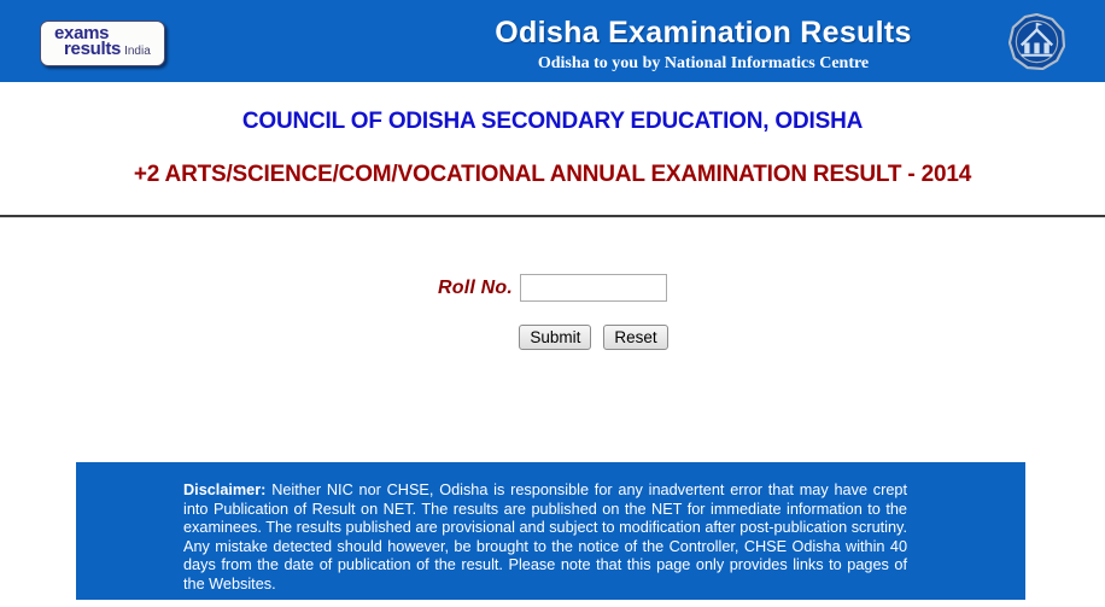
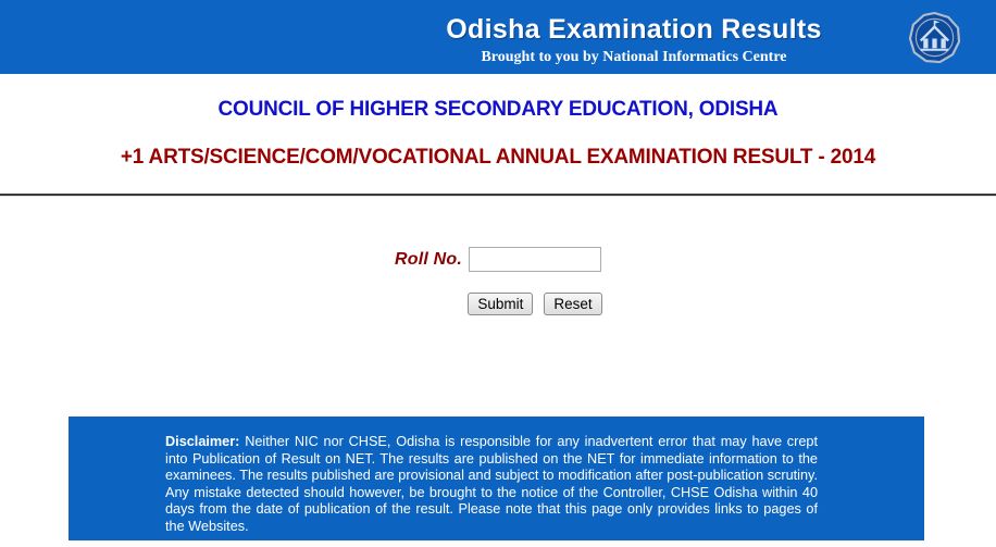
- exams
- results India
  Odisha Examination Results
- Odisha to you by National Informatics Centre
+ Brought to you by National Informatics Centre
- COUNCIL OF ODISHA SECONDARY EDUCATION, ODISHA
+ COUNCIL OF HIGHER SECONDARY EDUCATION, ODISHA
- +2 ARTS/SCIENCE/COM/VOCATIONAL ANNUAL EXAMINATION RESULT - 2014
+ +1 ARTS/SCIENCE/COM/VOCATIONAL ANNUAL EXAMINATION RESULT - 2014
  Roll No.
  Submit
  Reset
  Disclaimer: Neither NIC nor CHSE, Odisha is responsible for any inadvertent error that may have crept into Publication of Result on NET. The results are published on the NET for immediate information to the examinees. The results published are provisional and subject to modification after post-publication scrutiny. Any mistake detected should however, be brought to the notice of the Controller, CHSE Odisha within 40 days from the date of publication of the result. Please note that this page only provides links to pages of the Websites.
